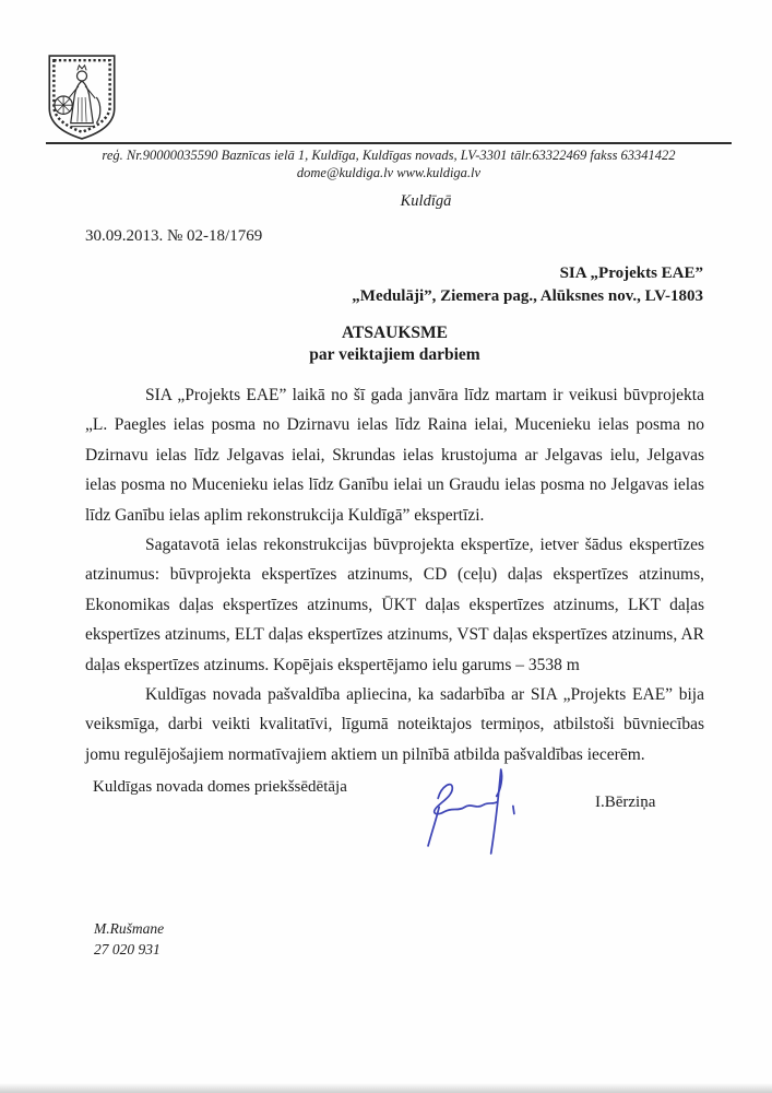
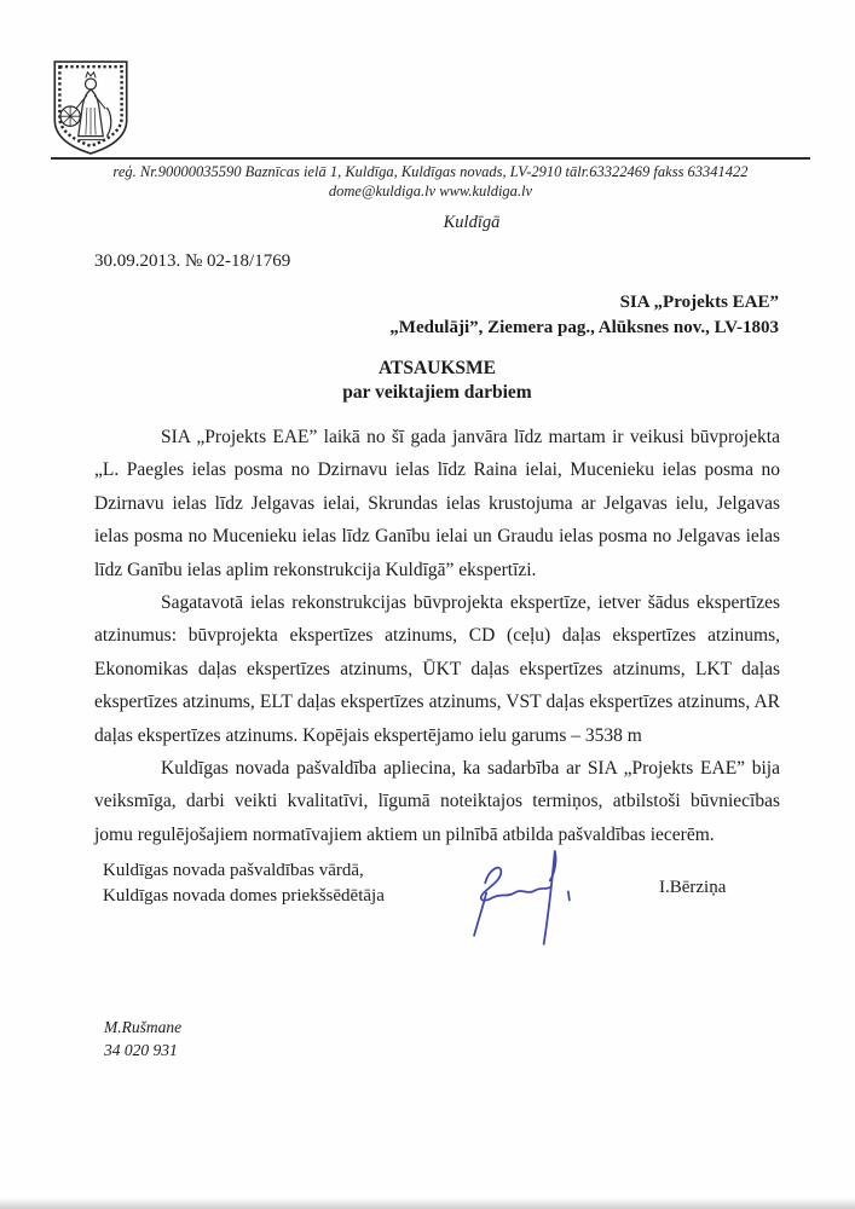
- reģ. Nr.90000035590 Baznīcas ielā 1, Kuldīga, Kuldīgas novads, LV-3301 tālr.63322469 fakss 63341422
+ reģ. Nr.90000035590 Baznīcas ielā 1, Kuldīga, Kuldīgas novads, LV-2910 tālr.63322469 fakss 63341422
  dome@kuldiga.lv www.kuldiga.lv
  Kuldīgā
  30.09.2013. № 02-18/1769
  SIA „Projekts EAE”
  „Medulāji”, Ziemera pag., Alūksnes nov., LV-1803
  ATSAUKSME
  par veiktajiem darbiem
  SIA „Projekts EAE” laikā no šī gada janvāra līdz martam ir veikusi būvprojekta „L. Paegles ielas posma no Dzirnavu ielas līdz Raina ielai, Mucenieku ielas posma no Dzirnavu ielas līdz Jelgavas ielai, Skrundas ielas krustojuma ar Jelgavas ielu, Jelgavas ielas posma no Mucenieku ielas līdz Ganību ielai un Graudu ielas posma no Jelgavas ielas līdz Ganību ielas aplim rekonstrukcija Kuldīgā” ekspertīzi.
  Sagatavotā ielas rekonstrukcijas būvprojekta ekspertīze, ietver šādus ekspertīzes atzinumus: būvprojekta ekspertīzes atzinums, CD (ceļu) daļas ekspertīzes atzinums, Ekonomikas daļas ekspertīzes atzinums, ŪKT daļas ekspertīzes atzinums, LKT daļas ekspertīzes atzinums, ELT daļas ekspertīzes atzinums, VST daļas ekspertīzes atzinums, AR daļas ekspertīzes atzinums. Kopējais ekspertējamo ielu garums – 3538 m
  Kuldīgas novada pašvaldība apliecina, ka sadarbība ar SIA „Projekts EAE” bija veiksmīga, darbi veikti kvalitatīvi, līgumā noteiktajos termiņos, atbilstoši būvniecības jomu regulējošajiem normatīvajiem aktiem un pilnībā atbilda pašvaldības iecerēm.
+ Kuldīgas novada pašvaldības vārdā,
  Kuldīgas novada domes priekšsēdētāja
  I.Bērziņa
  M.Rušmane
- 27 020 931
+ 34 020 931
